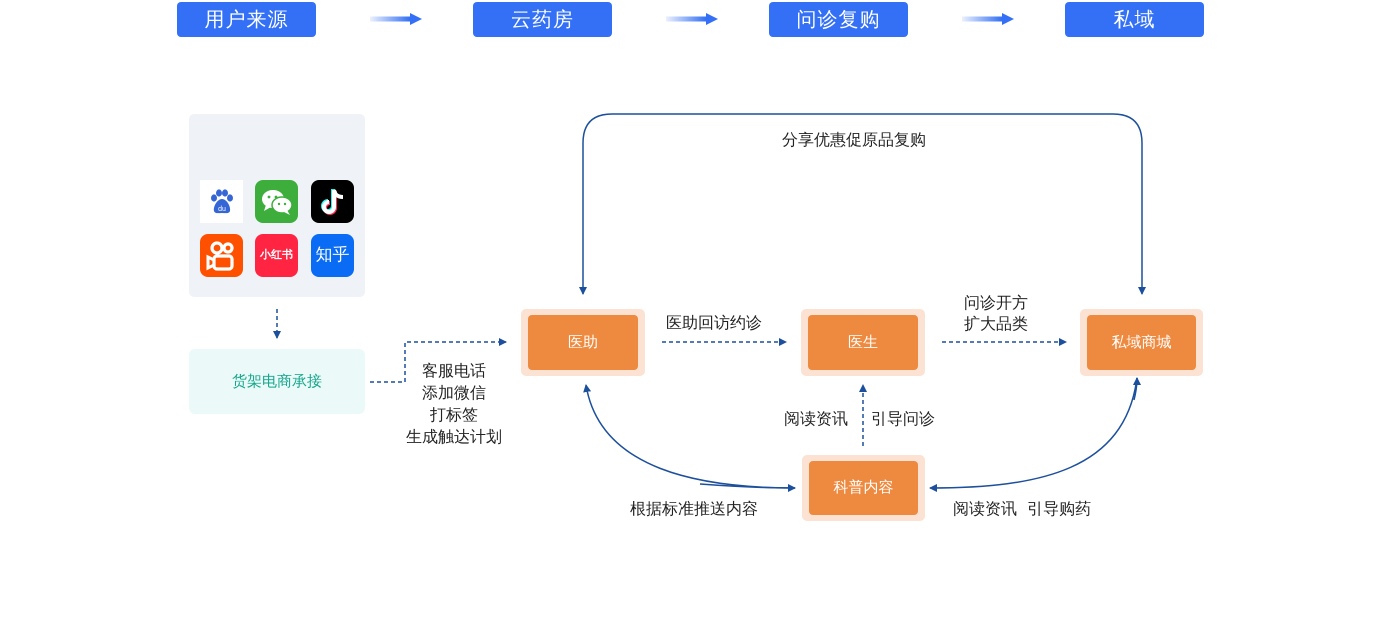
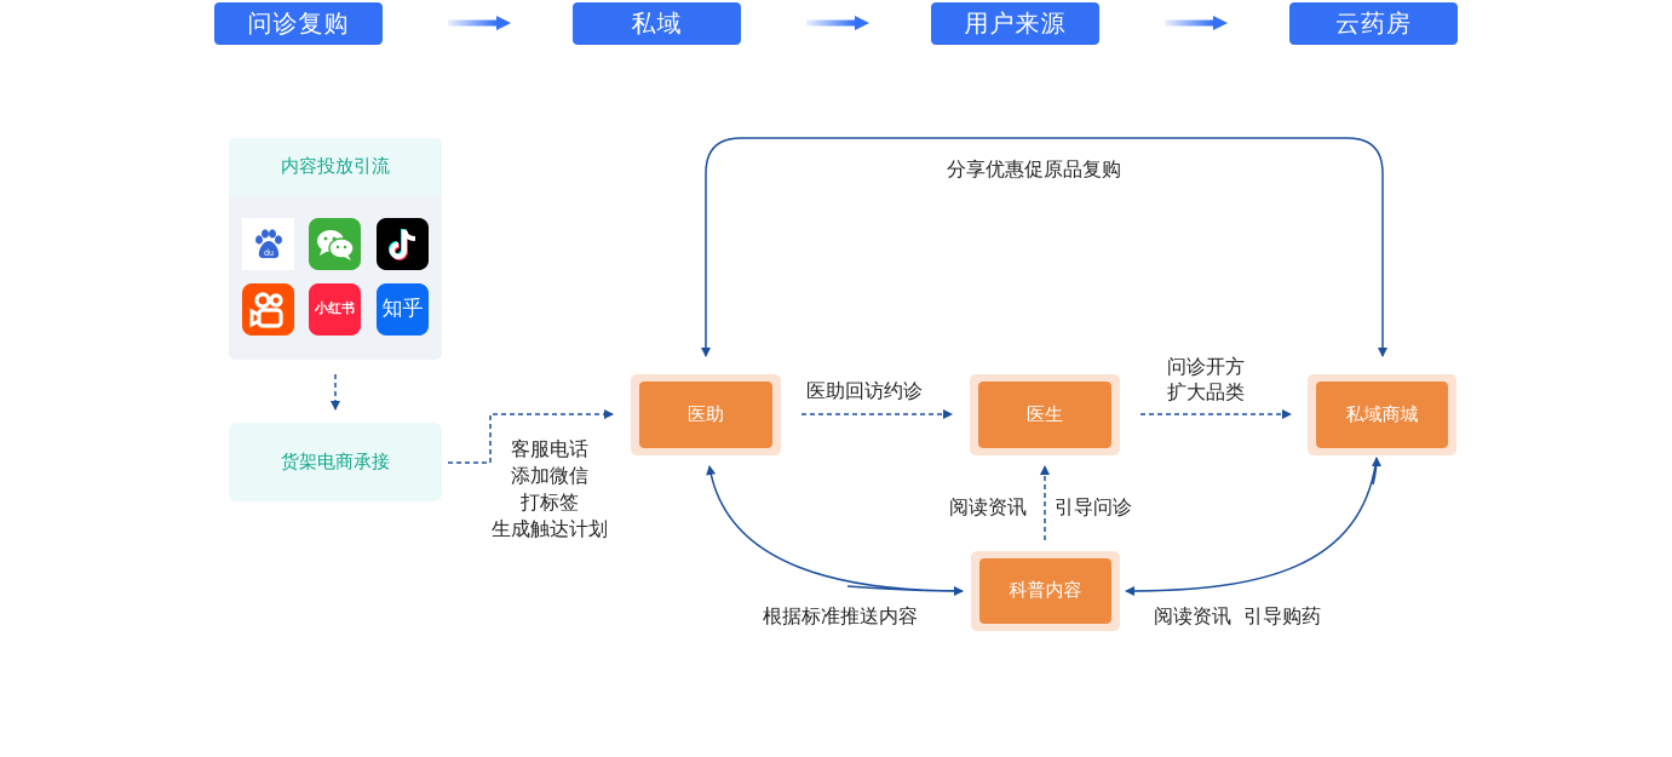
- 用户来源
+ 问诊复购
- 云药房
+ 私域
- 问诊复购
+ 用户来源
- 私域
+ 云药房
+ 内容投放引流
  小红书
  知乎
  货架电商承接
  医助
  医生
  私域商城
  科普内容
  分享优惠促原品复购
  医助回访约诊
  问诊开方
  扩大品类
  客服电话
  添加微信
  打标签
  生成触达计划
  阅读资讯
  引导问诊
  根据标准推送内容
  阅读资讯 引导购药
